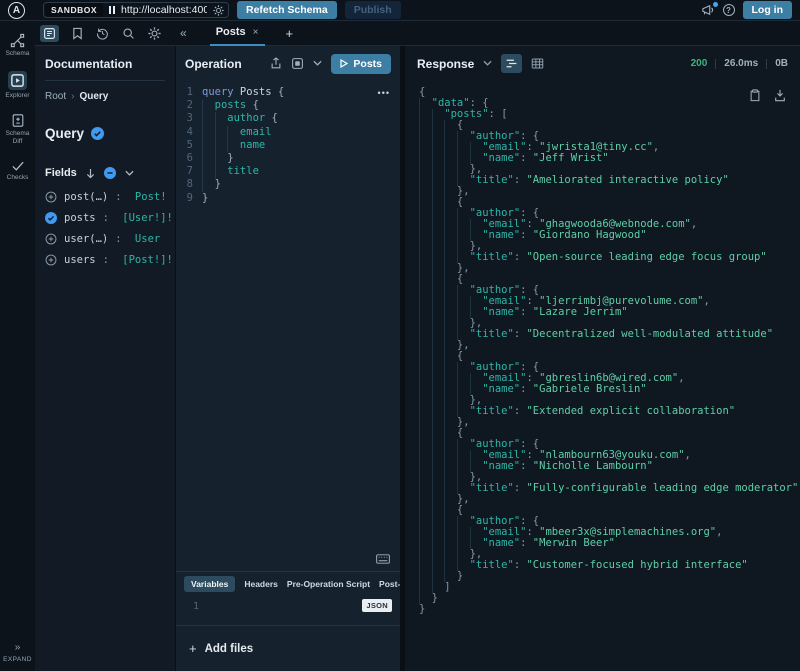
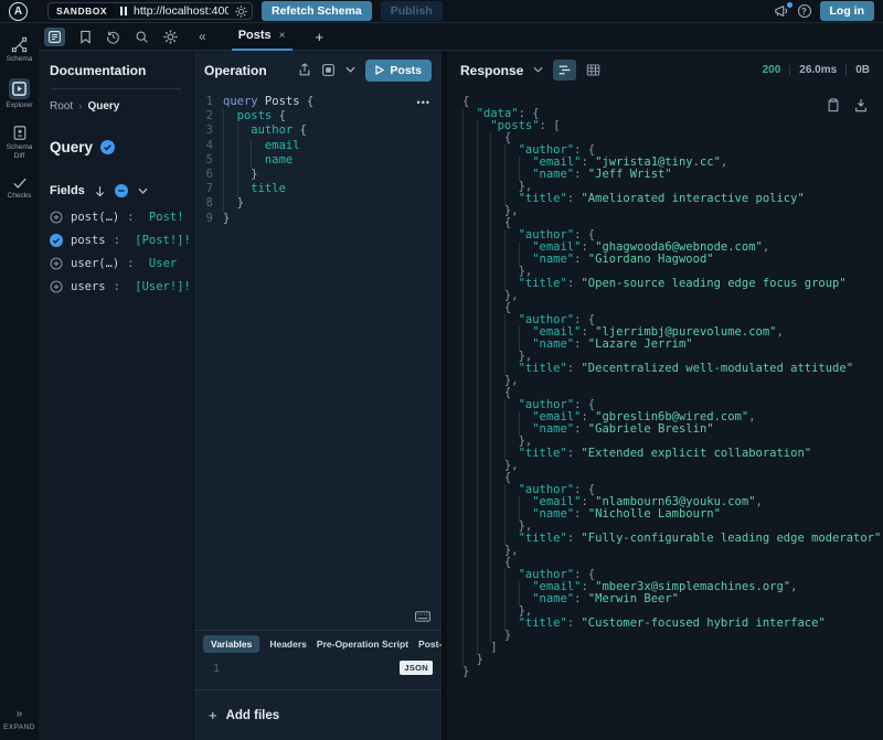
  A
  SANDBOX
  http://localhost:400
  Refetch Schema
  Publish
  ?
  Log in
  »
  «
  Posts
  ×
  +
  Documentation
  Root
  ›
  Query
  Query
  Fields
  post(…)
  :
  Post!
  posts
  :
- [User!]!
+ [Post!]!
  user(…)
  :
  User
  users
  :
- [Post!]!
+ [User!]!
  Operation
  Posts
  1
  query Posts {
  2
  posts {
  3
  author {
  4
  email
  5
  name
  6
  }
  7
  title
  8
  }
  9
  }
  •••
  Variables
  Headers
  Pre-Operation Script
  1
  JSON
  +
  Add files
  Response
  200
  26.0ms
  0B
  {
  "data": {
  "posts": [
  {
  "author": {
  "email": "jwrista1@tiny.cc",
  "name": "Jeff Wrist"
  },
  "title": "Ameliorated interactive policy"
  },
  {
  "author": {
  "email": "ghagwooda6@webnode.com",
  "name": "Giordano Hagwood"
  },
  "title": "Open-source leading edge focus group"
  },
  {
  "author": {
  "email": "ljerrimbj@purevolume.com",
  "name": "Lazare Jerrim"
  },
  "title": "Decentralized well-modulated attitude"
  },
  {
  "author": {
  "email": "gbreslin6b@wired.com",
  "name": "Gabriele Breslin"
  },
  "title": "Extended explicit collaboration"
  },
  {
  "author": {
  "email": "nlambourn63@youku.com",
  "name": "Nicholle Lambourn"
  },
  "title": "Fully-configurable leading edge moderator"
  },
  {
  "author": {
  "email": "mbeer3x@simplemachines.org",
  "name": "Merwin Beer"
  },
  "title": "Customer-focused hybrid interface"
  }
  ]
  }
  }
